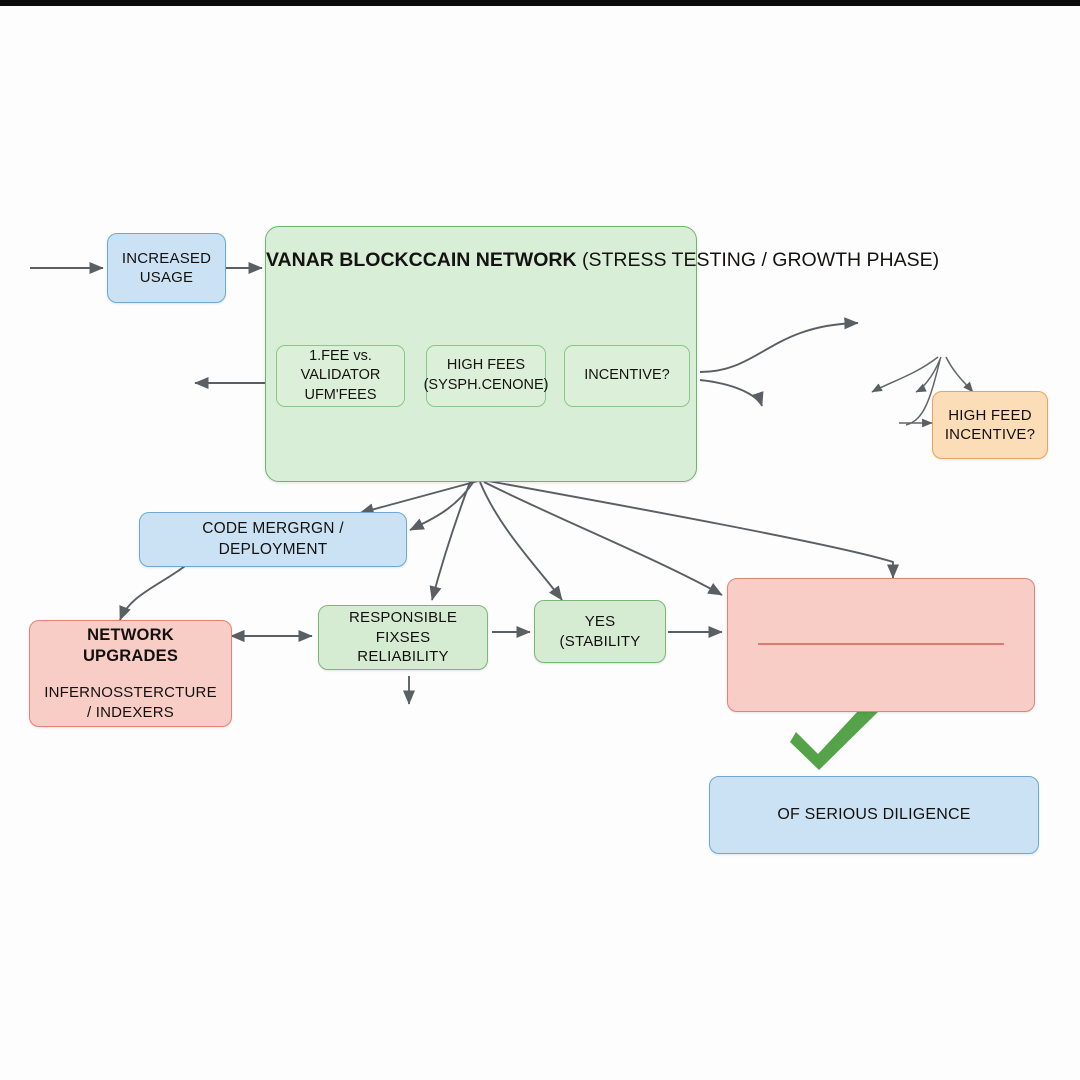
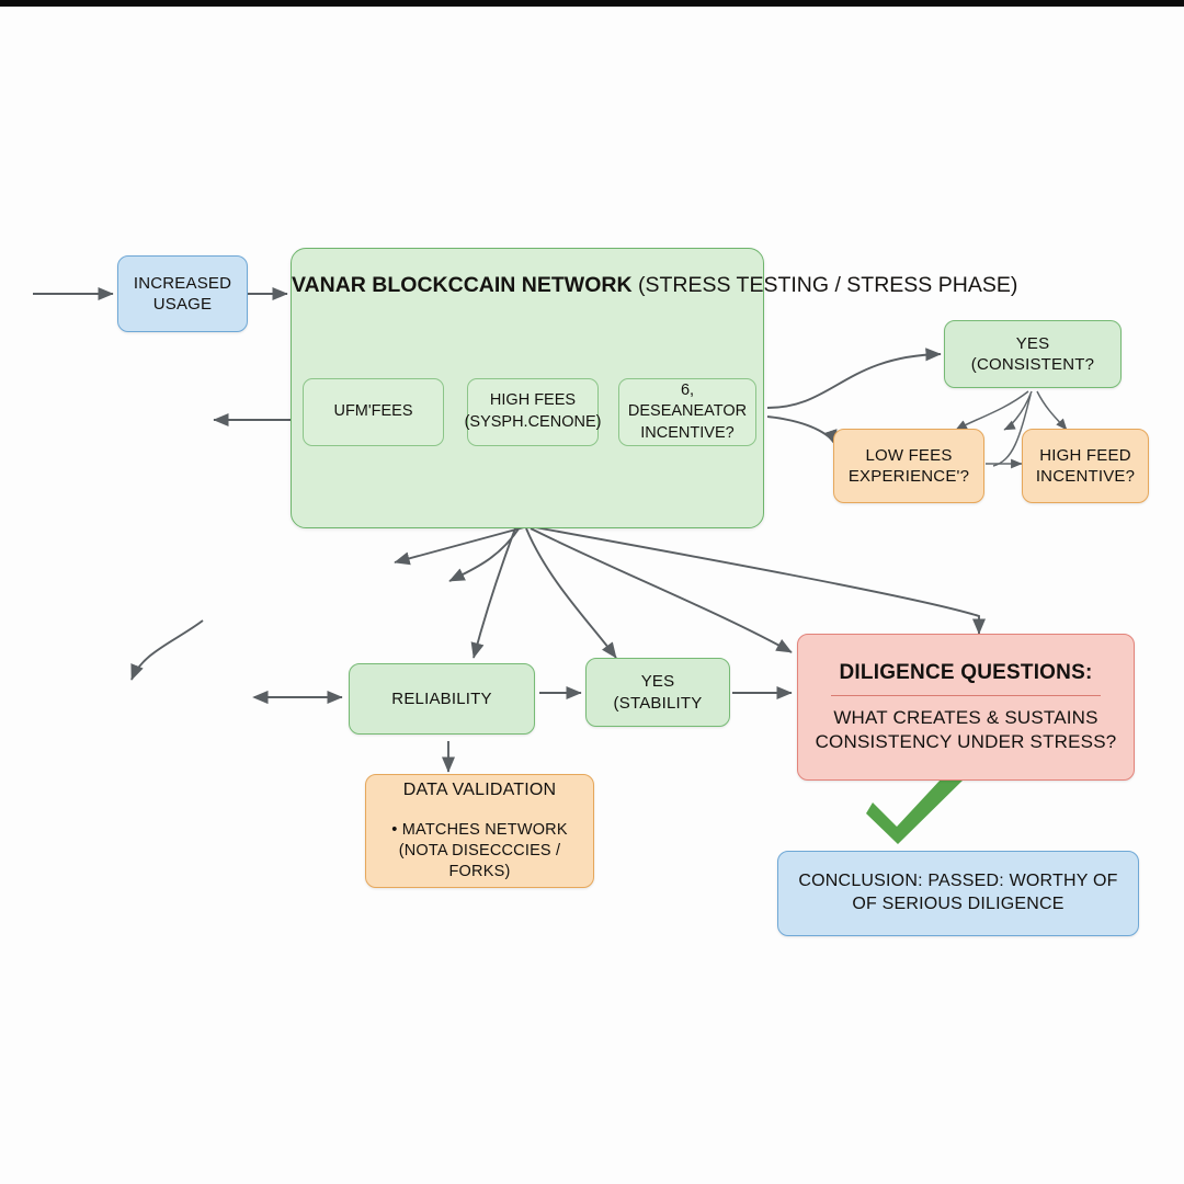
  INCREASED
  USAGE
- VANAR BLOCKCCAIN NETWORK (STRESS TESTING / GROWTH PHASE)
+ VANAR BLOCKCCAIN NETWORK (STRESS TESTING / STRESS PHASE)
- 1.FEE vs. VALIDATOR
  UFM'FEES
  HIGH FEES
  (SYSPH.CENONE)
+ 6, DESEANEATOR
  INCENTIVE?
+ YES (CONSISTENT?
+ LOW FEES
+ EXPERIENCE'?
  HIGH FEED
  INCENTIVE?
- CODE MERGRGN / DEPLOYMENT
- NETWORK UPGRADES
- INFERNOSSTERCTURE
- / INDEXERS
- RESPONSIBLE FIXSES
  RELIABILITY
  YES (STABILITY
+ DATA VALIDATION
+ • MATCHES NETWORK
+ (NOTA DISECCCIES / FORKS)
+ DILIGENCE QUESTIONS:
+ WHAT CREATES & SUSTAINS
+ CONSISTENCY UNDER STRESS?
+ CONCLUSION: PASSED: WORTHY OF
  OF SERIOUS DILIGENCE
